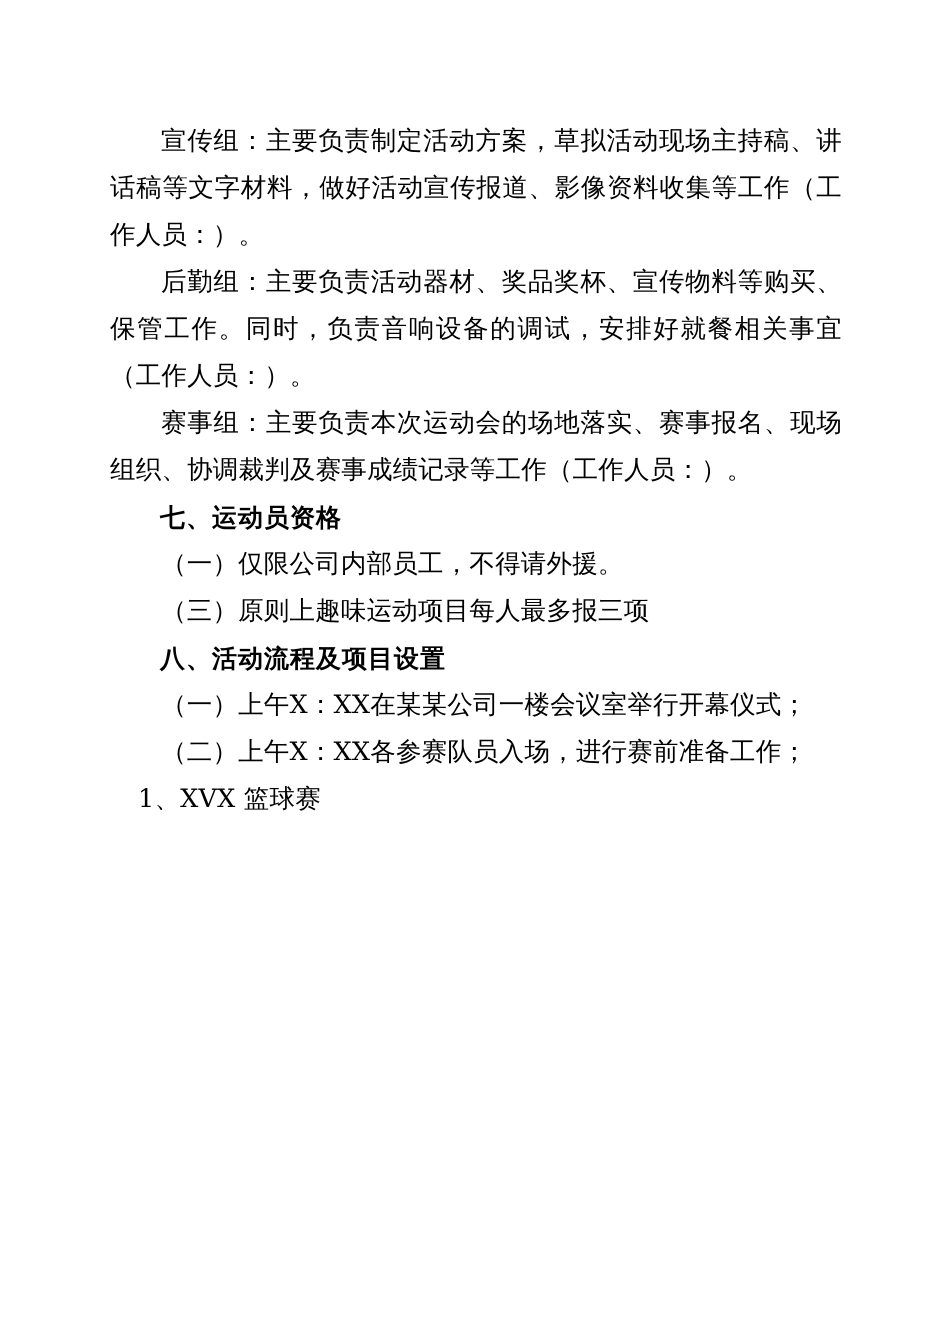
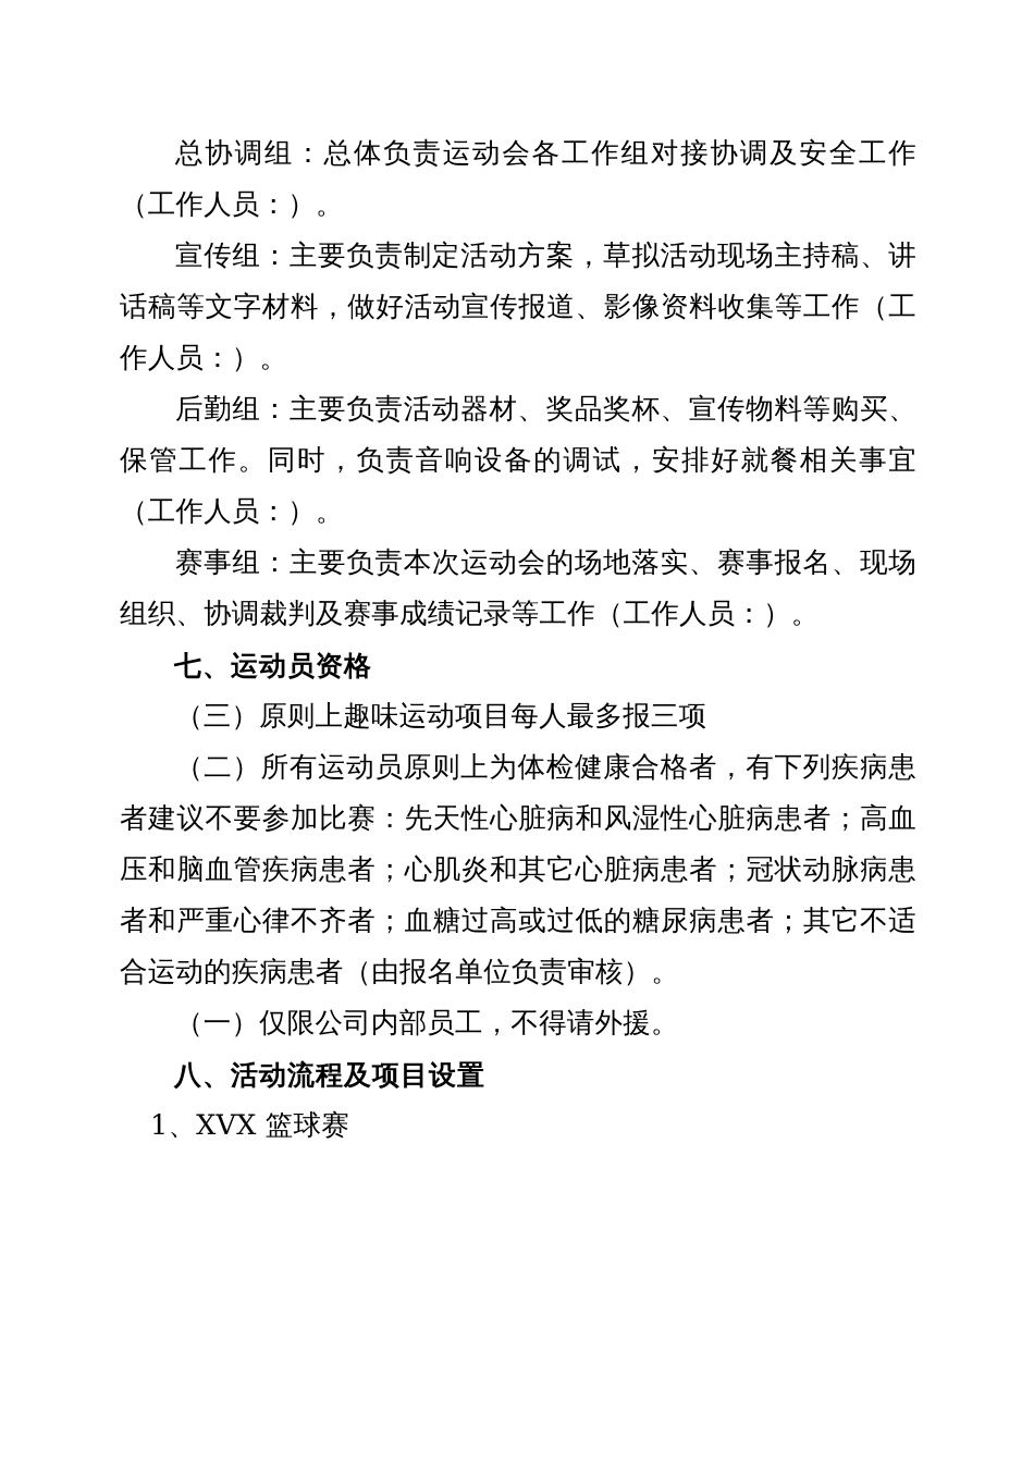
+ 总协调组：总体负责运动会各工作组对接协调及安全工作（工作人员：）。
  宣传组：主要负责制定活动方案，草拟活动现场主持稿、讲话稿等文字材料，做好活动宣传报道、影像资料收集等工作（工作人员：）。
  后勤组：主要负责活动器材、奖品奖杯、宣传物料等购买、保管工作。同时，负责音响设备的调试，安排好就餐相关事宜（工作人员：）。
  赛事组：主要负责本次运动会的场地落实、赛事报名、现场组织、协调裁判及赛事成绩记录等工作（工作人员：）。
  七、运动员资格
- （一）仅限公司内部员工，不得请外援。
+ （三）原则上趣味运动项目每人最多报三项
+ （二）所有运动员原则上为体检健康合格者，有下列疾病患者建议不要参加比赛：先天性心脏病和风湿性心脏病患者；高血压和脑血管疾病患者；心肌炎和其它心脏病患者；冠状动脉病患者和严重心律不齐者；血糖过高或过低的糖尿病患者；其它不适合运动的疾病患者（由报名单位负责审核）。
- （三）原则上趣味运动项目每人最多报三项
+ （一）仅限公司内部员工，不得请外援。
  八、活动流程及项目设置
- （一）上午X：XX在某某公司一楼会议室举行开幕仪式；
- （二）上午X：XX各参赛队员入场，进行赛前准备工作；
  1、XVX 篮球赛
